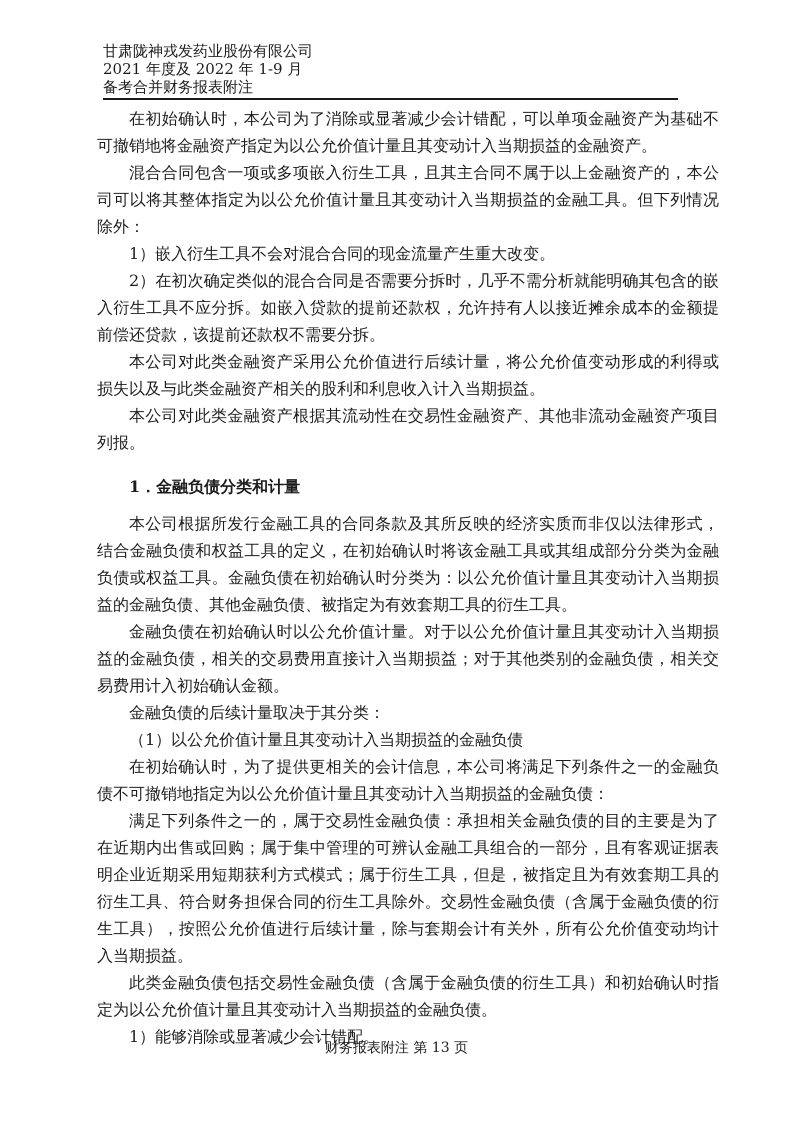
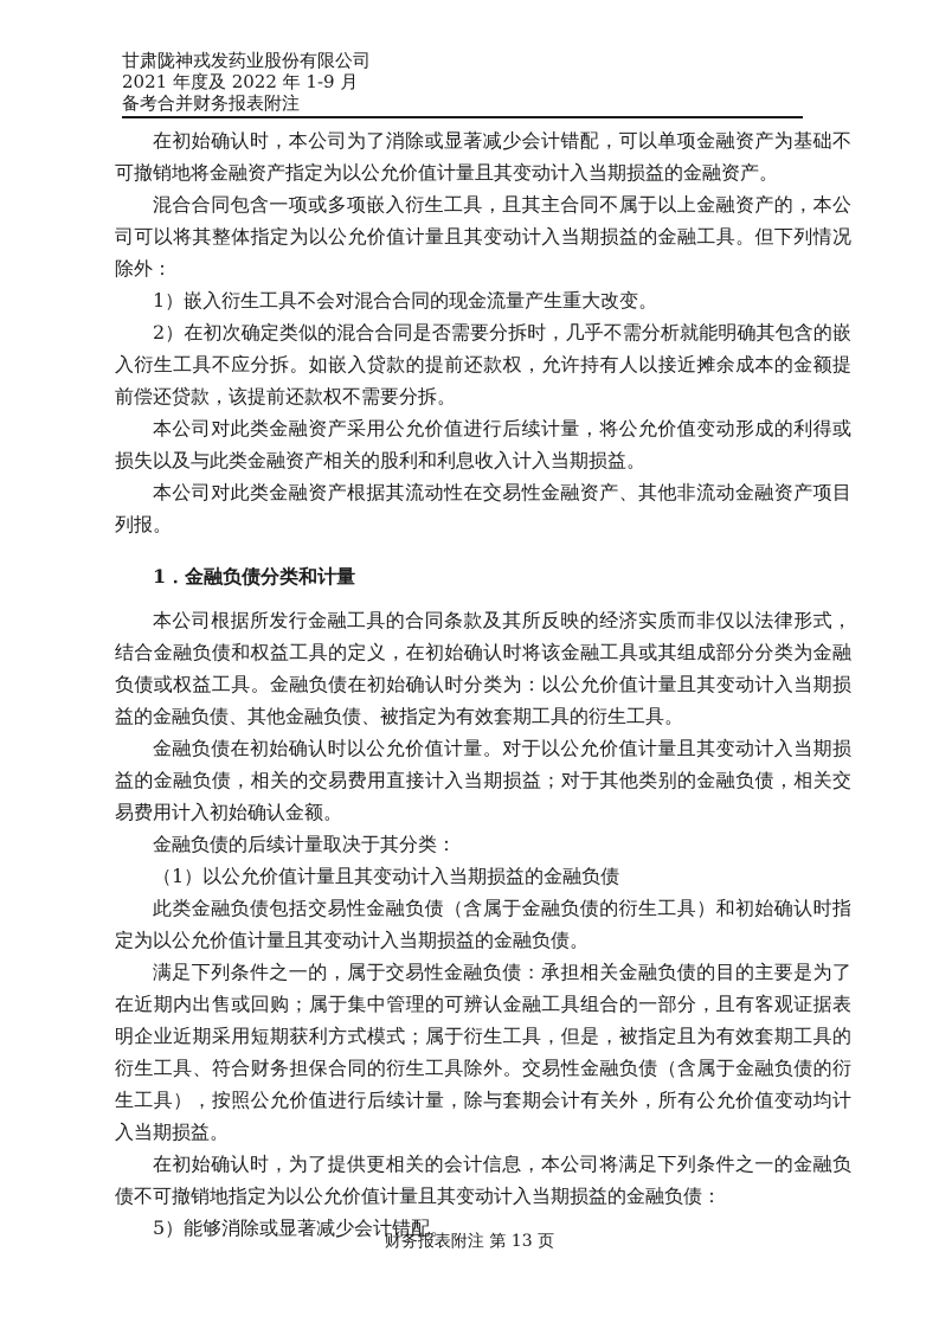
  甘肃陇神戎发药业股份有限公司
  2021 年度及 2022 年 1-9 月
  备考合并财务报表附注
  在初始确认时，本公司为了消除或显著减少会计错配，可以单项金融资产为基础不可撤销地将金融资产指定为以公允价值计量且其变动计入当期损益的金融资产。
  混合合同包含一项或多项嵌入衍生工具，且其主合同不属于以上金融资产的，本公司可以将其整体指定为以公允价值计量且其变动计入当期损益的金融工具。但下列情况除外：
  1）嵌入衍生工具不会对混合合同的现金流量产生重大改变。
  2）在初次确定类似的混合合同是否需要分拆时，几乎不需分析就能明确其包含的嵌入衍生工具不应分拆。如嵌入贷款的提前还款权，允许持有人以接近摊余成本的金额提前偿还贷款，该提前还款权不需要分拆。
  本公司对此类金融资产采用公允价值进行后续计量，将公允价值变动形成的利得或损失以及与此类金融资产相关的股利和利息收入计入当期损益。
  本公司对此类金融资产根据其流动性在交易性金融资产、其他非流动金融资产项目列报。
  1．金融负债分类和计量
  本公司根据所发行金融工具的合同条款及其所反映的经济实质而非仅以法律形式，结合金融负债和权益工具的定义，在初始确认时将该金融工具或其组成部分分类为金融负债或权益工具。金融负债在初始确认时分类为：以公允价值计量且其变动计入当期损益的金融负债、其他金融负债、被指定为有效套期工具的衍生工具。
  金融负债在初始确认时以公允价值计量。对于以公允价值计量且其变动计入当期损益的金融负债，相关的交易费用直接计入当期损益；对于其他类别的金融负债，相关交易费用计入初始确认金额。
  金融负债的后续计量取决于其分类：
  （1）以公允价值计量且其变动计入当期损益的金融负债
- 在初始确认时，为了提供更相关的会计信息，本公司将满足下列条件之一的金融负债不可撤销地指定为以公允价值计量且其变动计入当期损益的金融负债：
+ 此类金融负债包括交易性金融负债（含属于金融负债的衍生工具）和初始确认时指定为以公允价值计量且其变动计入当期损益的金融负债。
  满足下列条件之一的，属于交易性金融负债：承担相关金融负债的目的主要是为了在近期内出售或回购；属于集中管理的可辨认金融工具组合的一部分，且有客观证据表明企业近期采用短期获利方式模式；属于衍生工具，但是，被指定且为有效套期工具的衍生工具、符合财务担保合同的衍生工具除外。交易性金融负债（含属于金融负债的衍生工具），按照公允价值进行后续计量，除与套期会计有关外，所有公允价值变动均计入当期损益。
- 此类金融负债包括交易性金融负债（含属于金融负债的衍生工具）和初始确认时指定为以公允价值计量且其变动计入当期损益的金融负债。
+ 在初始确认时，为了提供更相关的会计信息，本公司将满足下列条件之一的金融负债不可撤销地指定为以公允价值计量且其变动计入当期损益的金融负债：
- 1）能够消除或显著减少会计错配。
+ 5）能够消除或显著减少会计错配。
  财务报表附注 第 13 页
